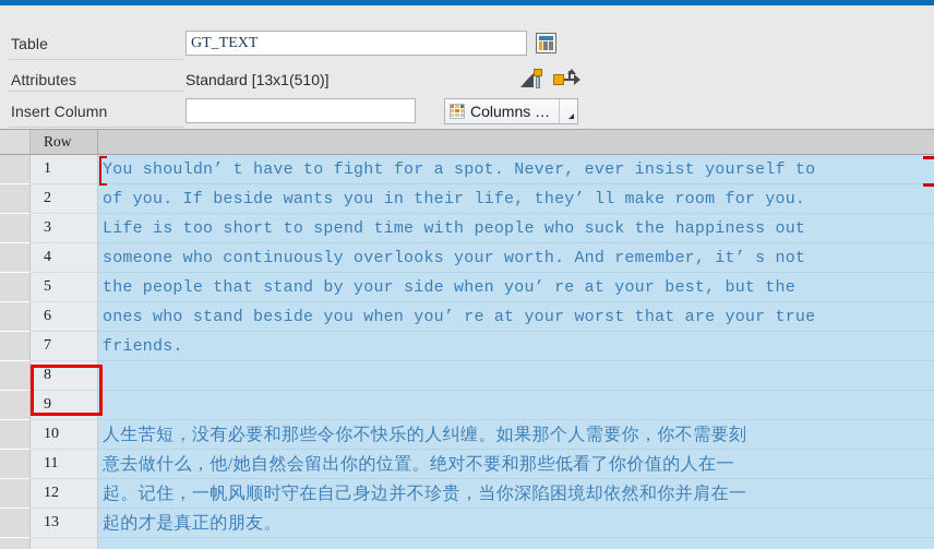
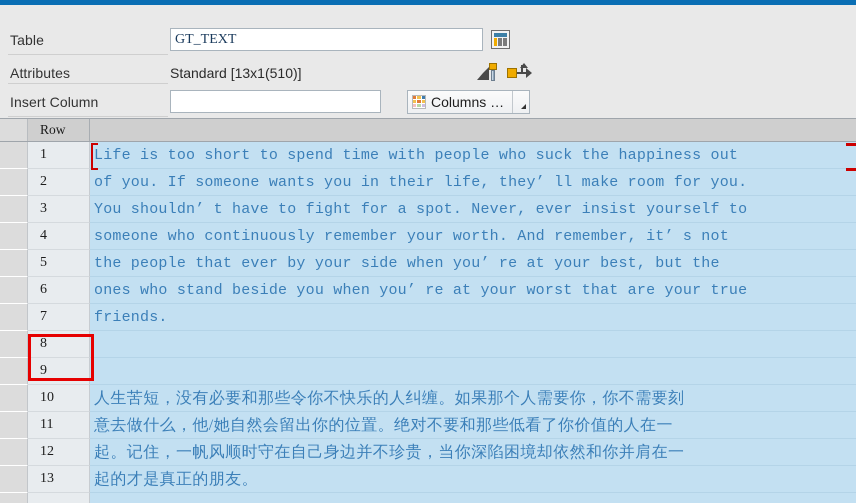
  Table
  GT_TEXT
  Attributes
  Standard [13x1(510)]
  Insert Column
  Columns …
  Row
  1
- You shouldn’ t have to fight for a spot. Never, ever insist yourself to
+ Life is too short to spend time with people who suck the happiness out
  2
- of you. If beside wants you in their life, they’ ll make room for you.
+ of you. If someone wants you in their life, they’ ll make room for you.
  3
- Life is too short to spend time with people who suck the happiness out
+ You shouldn’ t have to fight for a spot. Never, ever insist yourself to
  4
- someone who continuously overlooks your worth. And remember, it’ s not
+ someone who continuously remember your worth. And remember, it’ s not
  5
- the people that stand by your side when you’ re at your best, but the
+ the people that ever by your side when you’ re at your best, but the
  6
  ones who stand beside you when you’ re at your worst that are your true
  7
  friends.
  8
  9
  10
  人生苦短，没有必要和那些令你不快乐的人纠缠。如果那个人需要你，你不需要刻
  11
  意去做什么，他/她自然会留出你的位置。绝对不要和那些低看了你价值的人在一
  12
  起。记住，一帆风顺时守在自己身边并不珍贵，当你深陷困境却依然和你并肩在一
  13
  起的才是真正的朋友。
